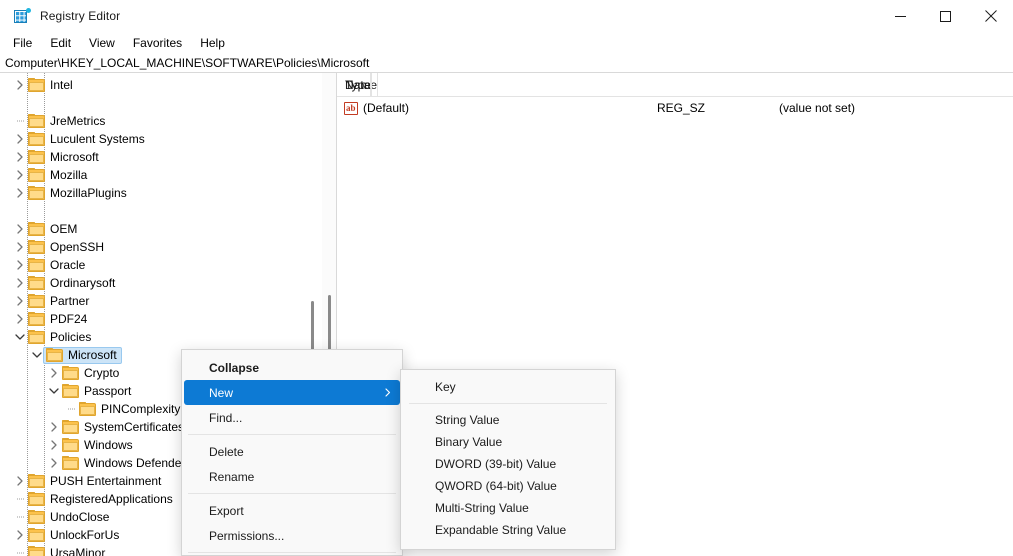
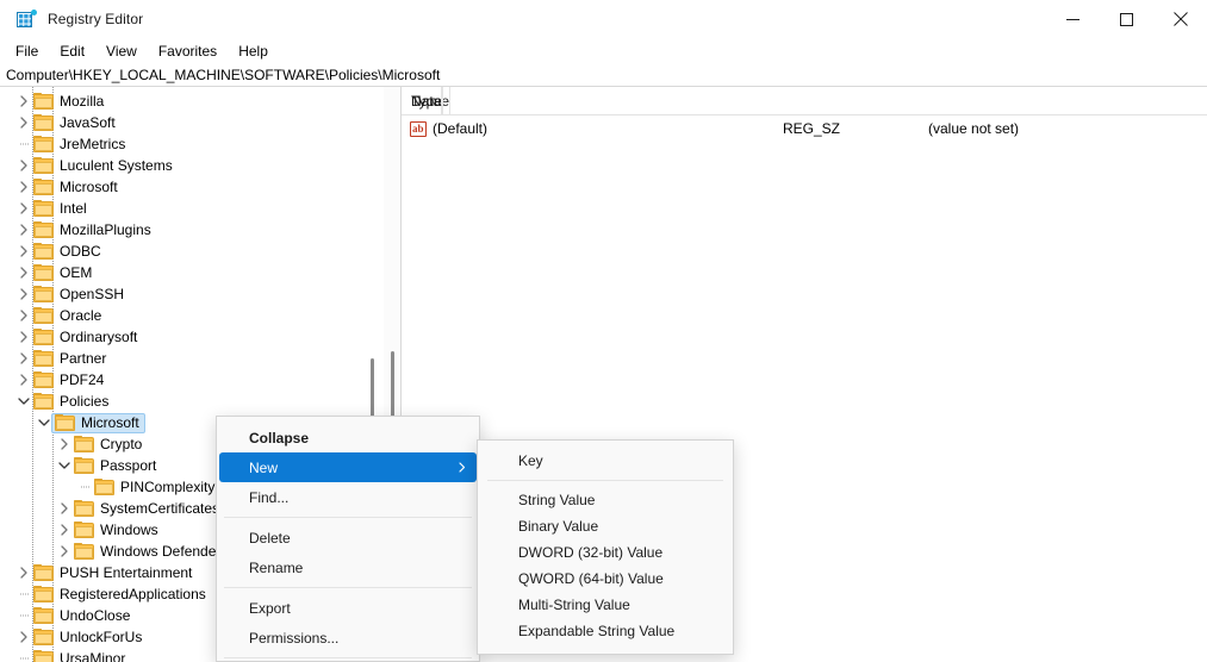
  Registry Editor
  File
  Edit
  View
  Favorites
  Help
  Computer\HKEY_LOCAL_MACHINE\SOFTWARE\Policies\Microsoft
- Intel
+ Mozilla
+ JavaSoft
  JreMetrics
  Luculent Systems
  Microsoft
- Mozilla
+ Intel
  MozillaPlugins
+ ODBC
  OEM
  OpenSSH
  Oracle
  Ordinarysoft
  Partner
  PDF24
  Policies
  Microsoft
  Crypto
  Passport
  PINComplexity
  SystemCertificate
  Windows
  Windows Defende
  PUSH Entertainment
  RegisteredApplications
  UndoClose
  UnlockForUs
  UrsaMinor
  Name
  Type
  Data
  (Default)
  REG_SZ
  (value not set)
  Collapse
  New
  Find...
  Delete
  Rename
  Export
  Permissions...
  Key
  String Value
  Binary Value
- DWORD (39-bit) Value
+ DWORD (32-bit) Value
  QWORD (64-bit) Value
  Multi-String Value
  Expandable String Value
